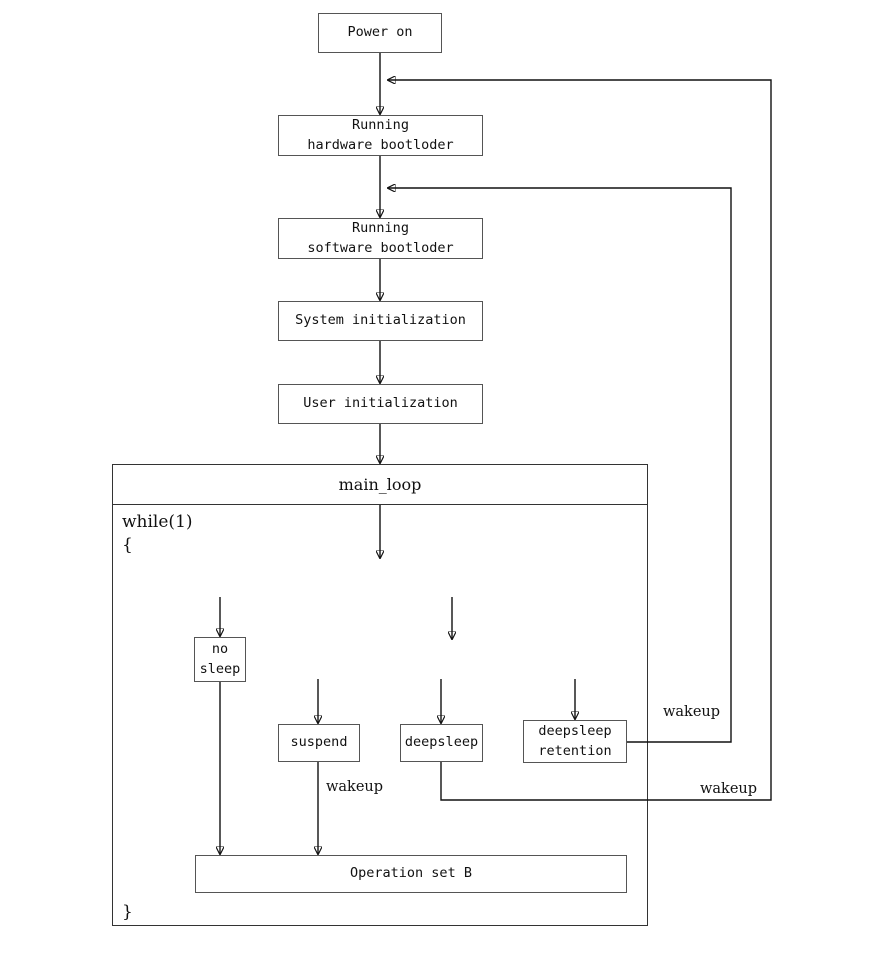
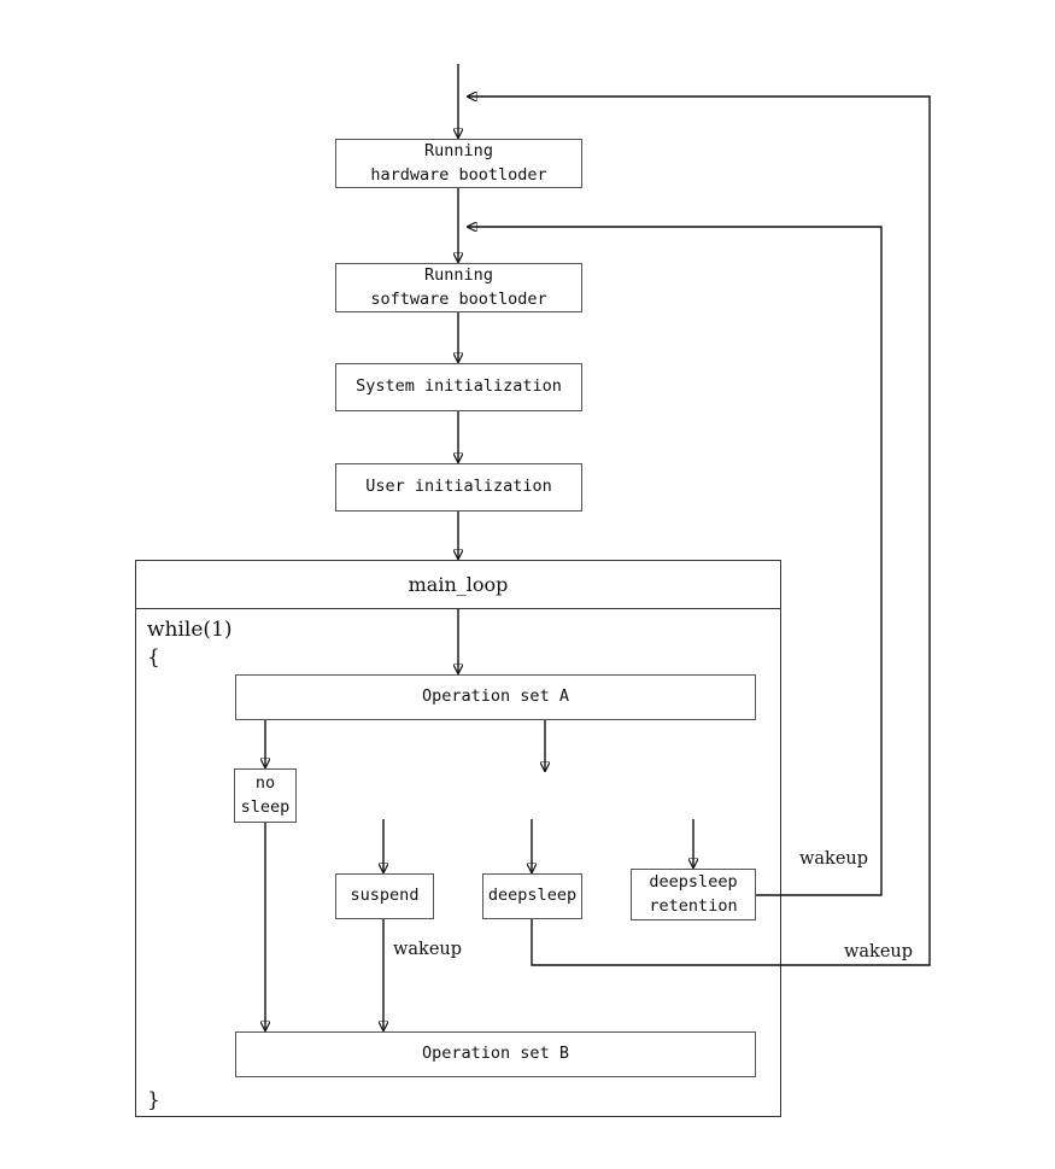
  main_loop
  while(1)
  {
  }
- Power on
  Running
  hardware bootloder
  Running
  software bootloder
  System initialization
  User initialization
+ Operation set A
  no
  sleep
  suspend
  deepsleep
  deepsleep
  retention
  Operation set B
  wakeup
  wakeup
  wakeup
